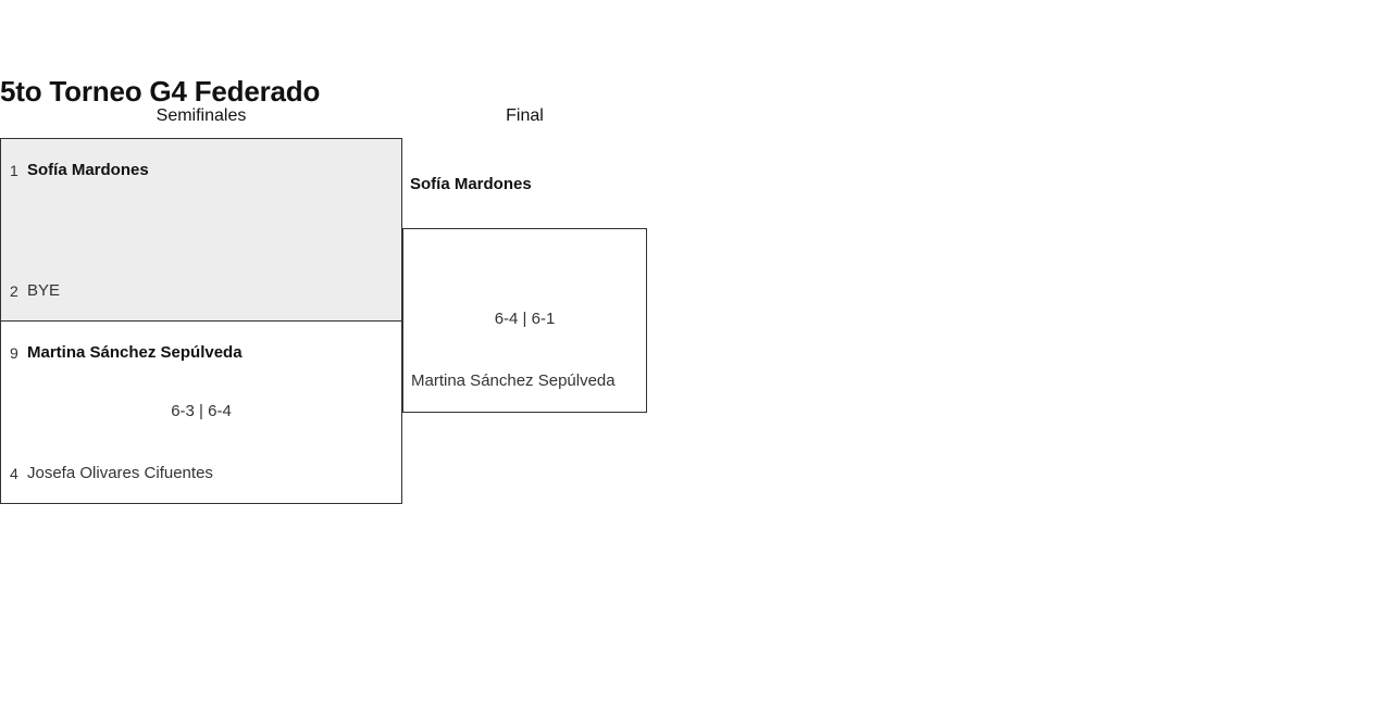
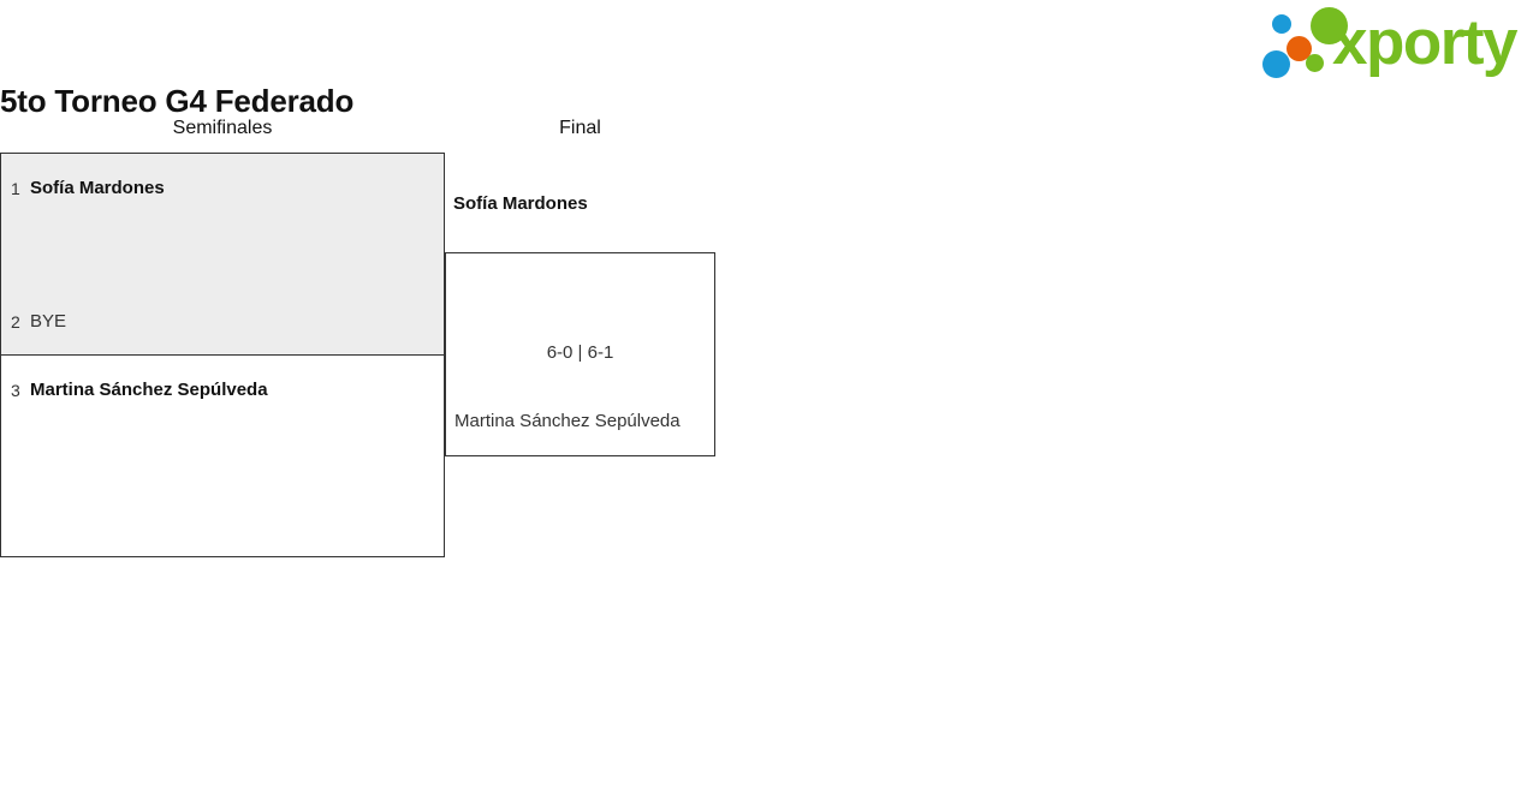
  5to Torneo G4 Federado
+ xporty
  Semifinales
  Final
  1
  Sofía Mardones
  2
  BYE
- 9
+ 3
  Martina Sánchez Sepúlveda
- 6-3 | 6-4
- 4
- Josefa Olivares Cifuentes
  Sofía Mardones
- 6-4 | 6-1
+ 6-0 | 6-1
  Martina Sánchez Sepúlveda
